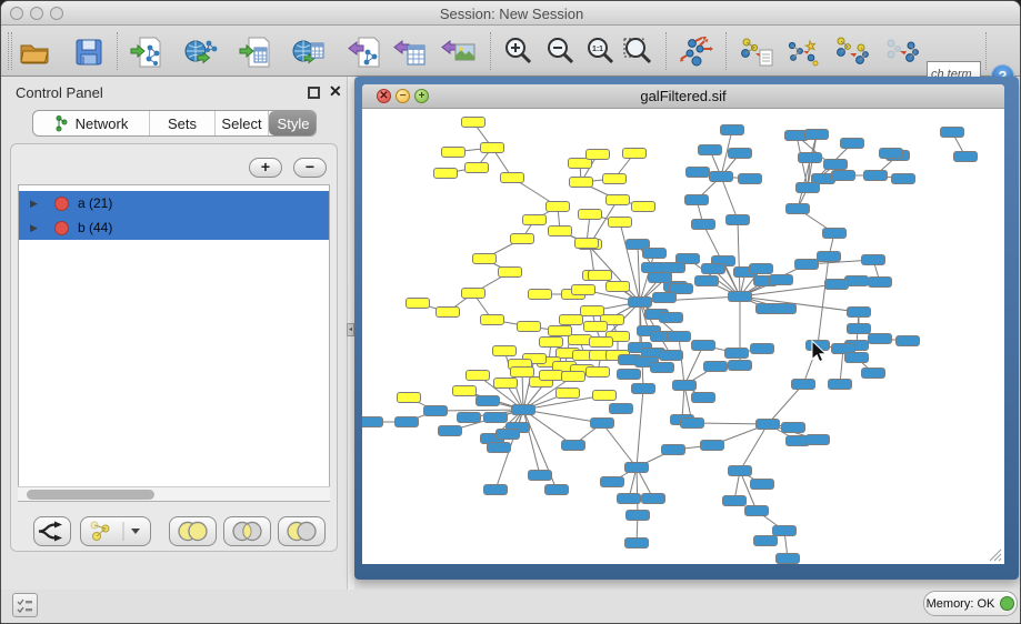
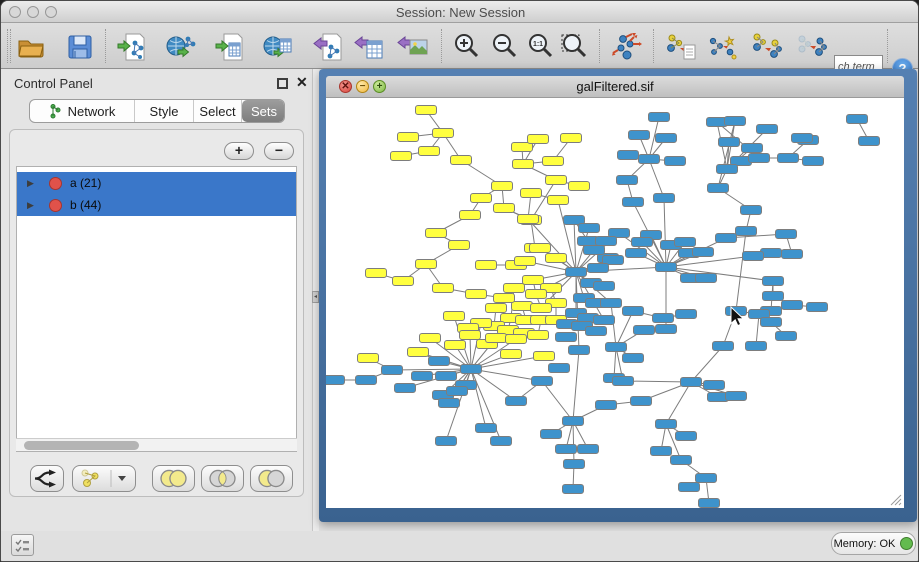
  Session: New Session
  ch term
  Control Panel
  ✕
  Network
- Sets
+ Style
  Select
- Style
+ Sets
  +
  −
  ▶
  a (21)
  ▶
  b (44)
  ✕
  −
  +
  galFiltered.sif
  Memory: OK
